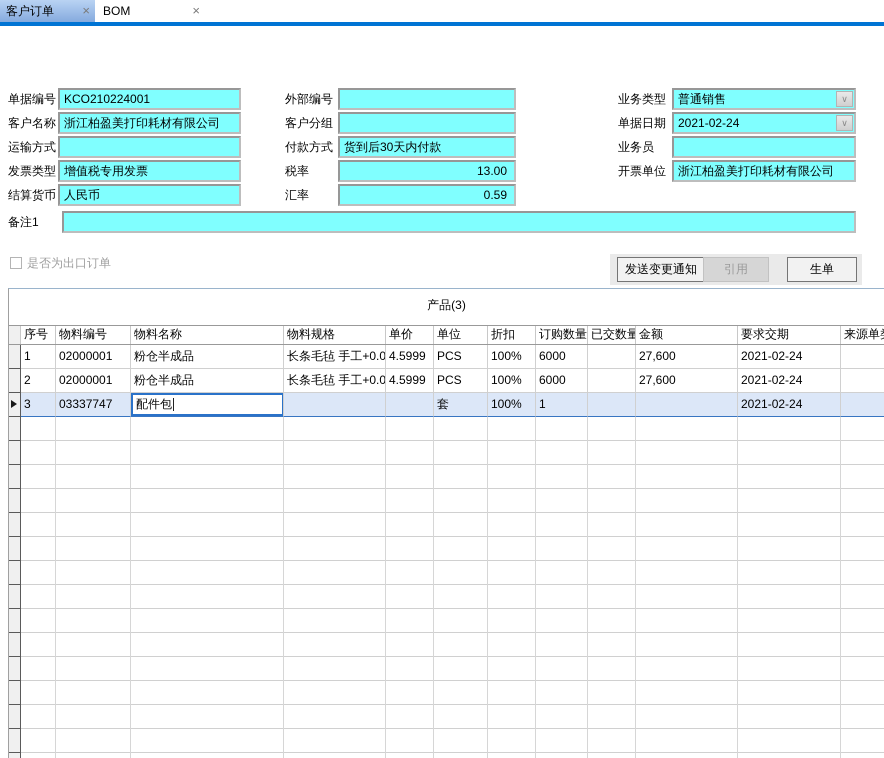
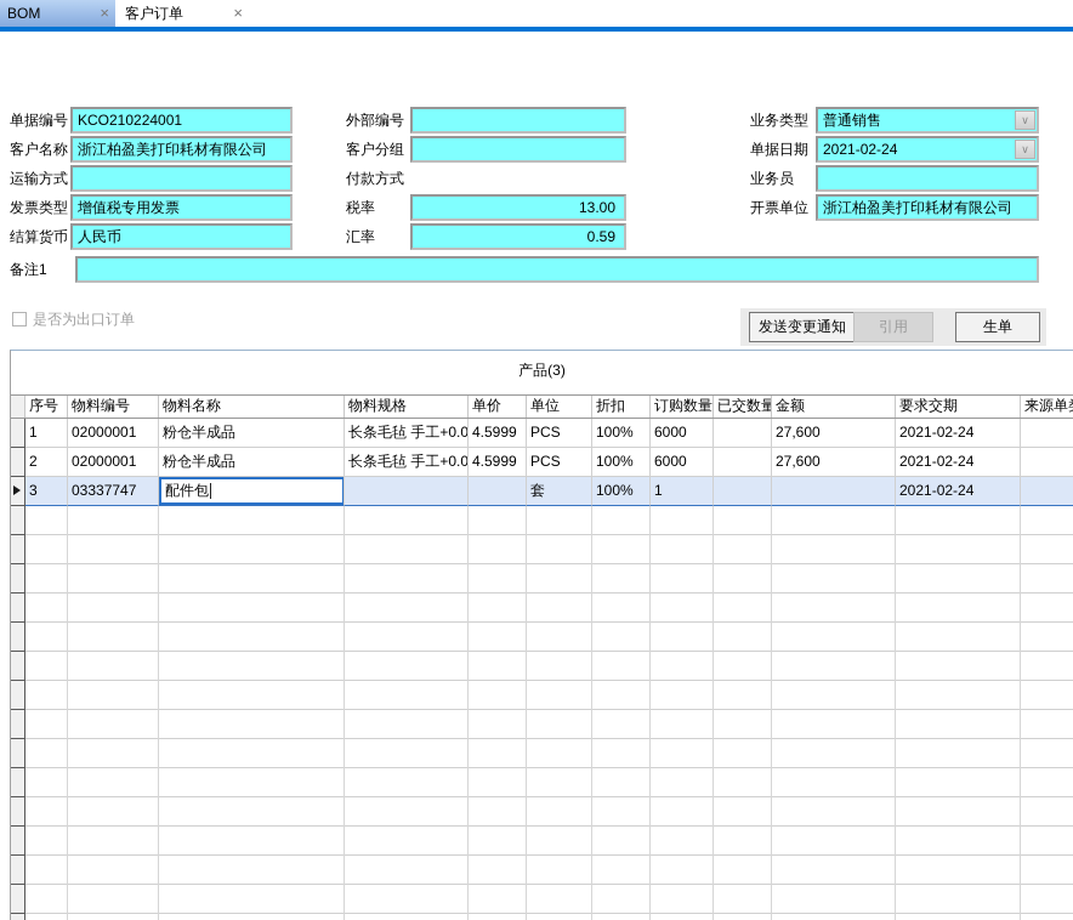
- 客户订单
+ BOM
  ×
- BOM
+ 客户订单
  ×
  单据编号
  KCO210224001
  外部编号
  业务类型
  普通销售
  ∨
  客户名称
  浙江柏盈美打印耗材有限公司
  客户分组
  单据日期
  2021-02-24
  ∨
  运输方式
  付款方式
- 货到后30天内付款
  业务员
  发票类型
  增值税专用发票
  税率
  13.00
  开票单位
  浙江柏盈美打印耗材有限公司
  结算货币
  人民币
  汇率
  0.59
  备注1
  是否为出口订单
  发送变更通知
  引用
  生单
  产品(3)
  序号
  物料编号
  物料名称
  物料规格
  单价
  单位
  折扣
  订购数量
  已交数量
  金额
  要求交期
  来源单
  1
  02000001
  粉仓半成品
  长条毛毡 手工+0.0
  4.5999
  PCS
  100%
  6000
  27,600
  2021-02-24
  2
  02000001
  粉仓半成品
  长条毛毡 手工+0.0
  4.5999
  PCS
  100%
  6000
  27,600
  2021-02-24
  3
  03337747
  配件包
  套
  100%
  1
  2021-02-24
